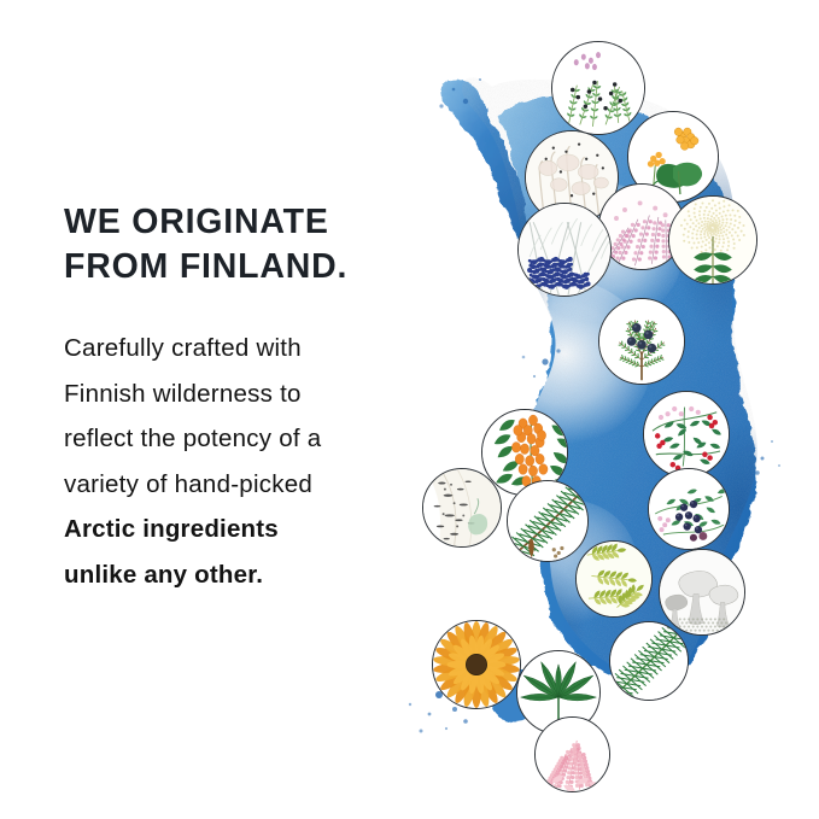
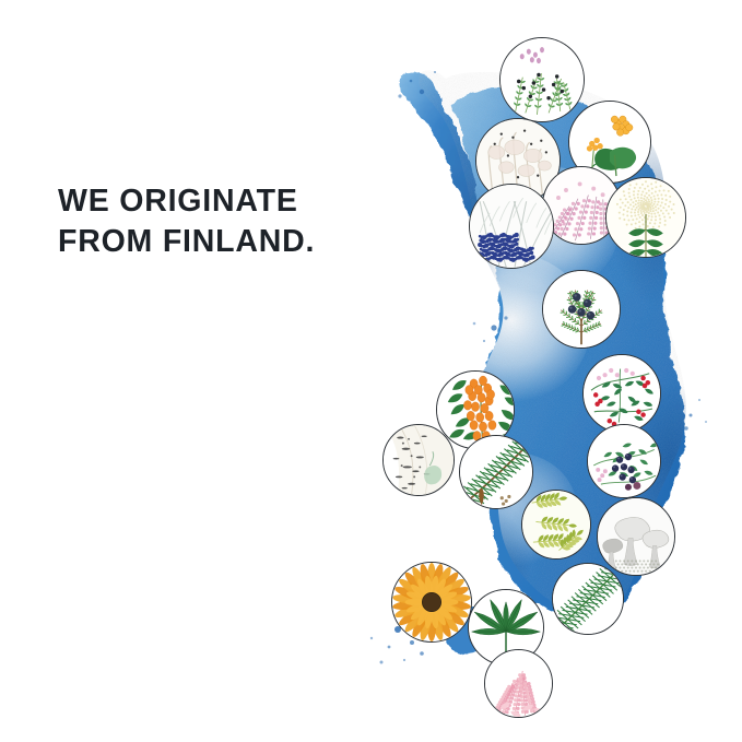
  WE ORIGINATE
  FROM FINLAND.
- Carefully crafted with
- Finnish wilderness to
- reflect the potency of a
- variety of hand-picked
- Arctic ingredients
- unlike any other.
